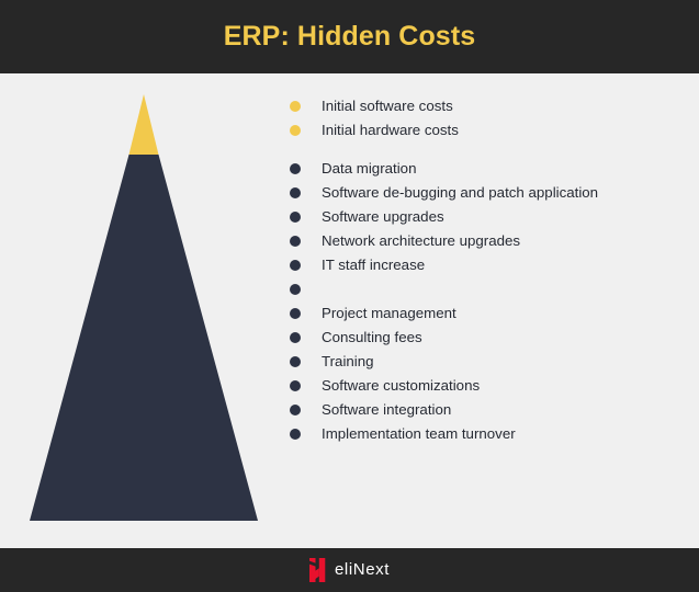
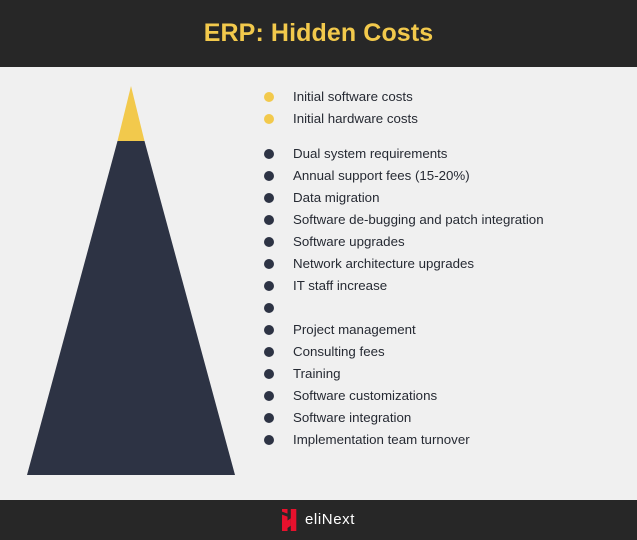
  ERP: Hidden Costs
  Initial software costs
  Initial hardware costs
+ Dual system requirements
+ Annual support fees (15-20%)
  Data migration
- Software de-bugging and patch application
+ Software de-bugging and patch integration
  Software upgrades
  Network architecture upgrades
  IT staff increase
  Project management
  Consulting fees
  Training
  Software customizations
  Software integration
  Implementation team turnover
  eliNext
